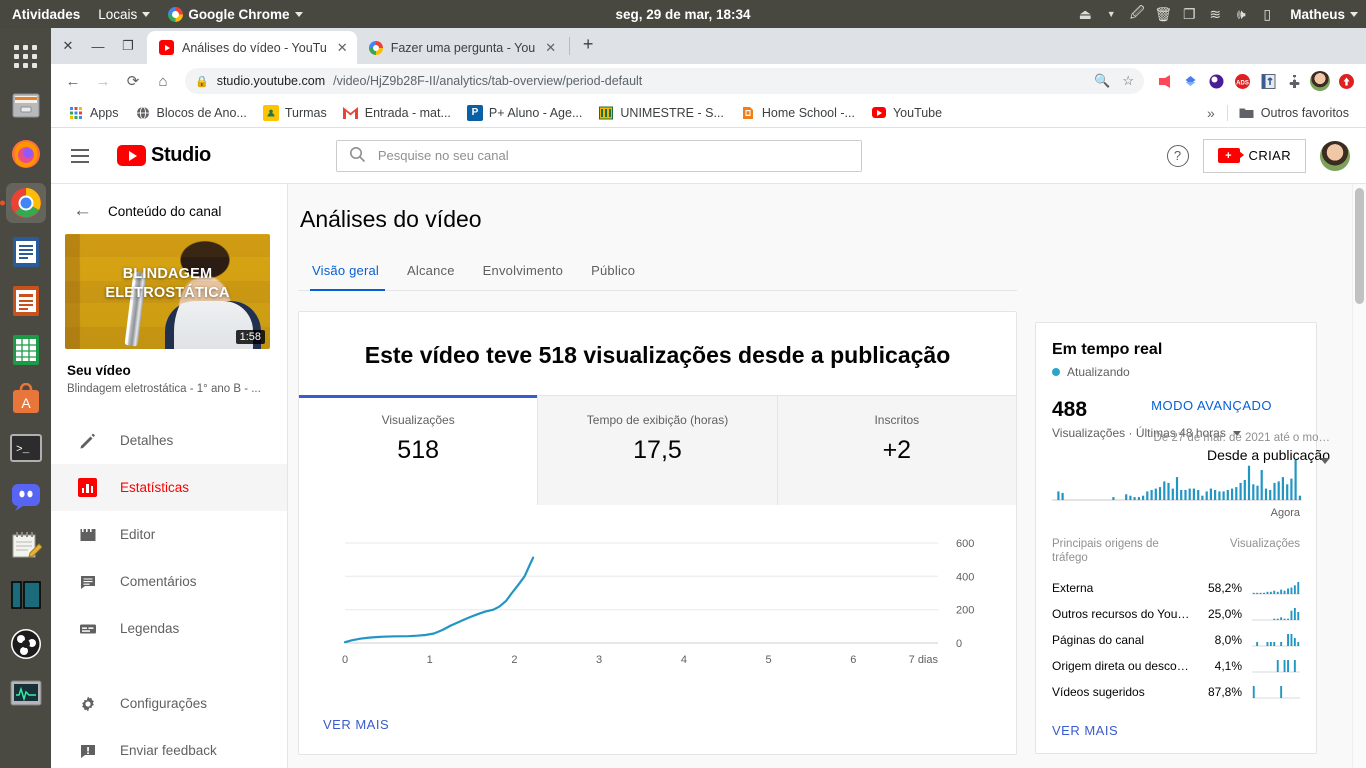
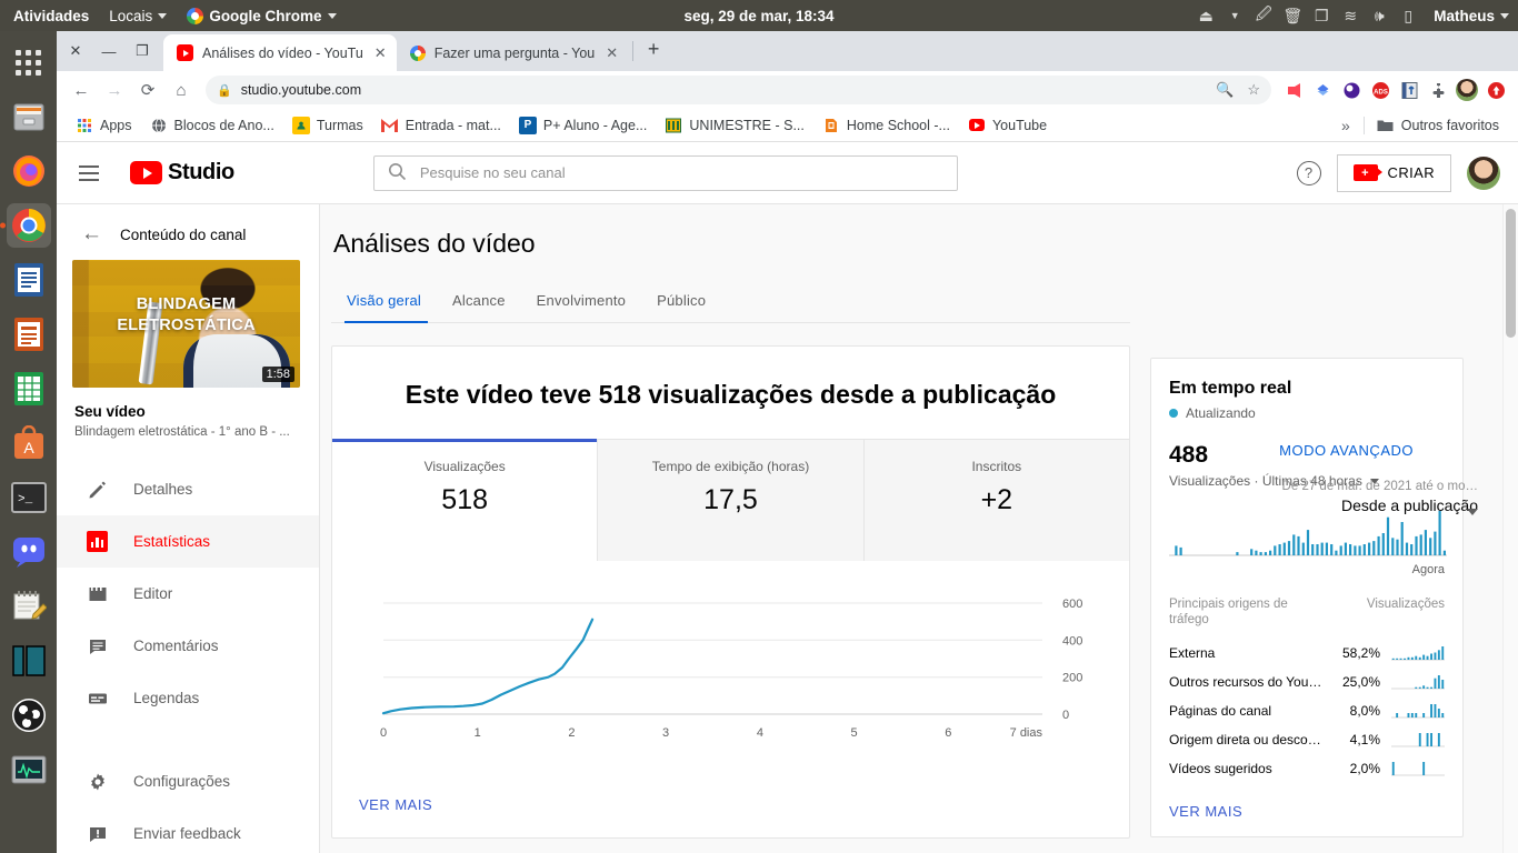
  Atividades
  Locais
  Google Chrome
  seg, 29 de mar, 18:34
  ⏏
  ▼
  🖉
  🗑
  ❐
  ≋
  🕪
  ▯
  Matheus
  A
  >_
  ✕
  —
  ❐
  Análises do vídeo - YouTu
  ✕
  Fazer uma pergunta - You
  ✕
  +
  ←
  →
  ⟳
  ⌂
  🔒
  studio.youtube.com
- /video/HjZ9b28F-II/analytics/tab-overview/period-default
  🔍
  ☆
  Apps
  Blocos de Ano...
  Turmas
  Entrada - mat...
  P
  P+ Aluno - Age...
  UNIMESTRE - S...
  Home School -...
  YouTube
  »
  Outros favoritos
  Studio
  Pesquise no seu canal
  ?
  +
  CRIAR
  ←
  Conteúdo do canal
  BLINDAGEM
  ELETROSTÁTICA
  1:58
  Seu vídeo
  Blindagem eletrostática - 1° ano B - ...
  Detalhes
  Estatísticas
  Editor
  Comentários
  Legendas
  Configurações
  Enviar feedback
  Análises do vídeo
  MODO AVANÇADO
  De 27 de mar. de 2021 até o mo…
  Desde a publicação
  Visão geral
  Alcance
  Envolvimento
  Público
  Este vídeo teve 518 visualizações desde a publicação
  Visualizações
  518
  Tempo de exibição (horas)
  17,5
  Inscritos
  +2
  0
  200
  400
  600
  0
  1
  2
  3
  4
  5
  6
  7 dias
  VER MAIS
  Em tempo real
  Atualizando
  488
  Visualizações · Últimas 48 horas
  Agora
  Principais origens de tráfego
  Visualizações
  Externa
  58,2%
  Outros recursos do YouTub
  25,0%
  Páginas do canal
  8,0%
  Origem direta ou desconhe
  4,1%
  Vídeos sugeridos
- 87,8%
+ 2,0%
  VER MAIS
